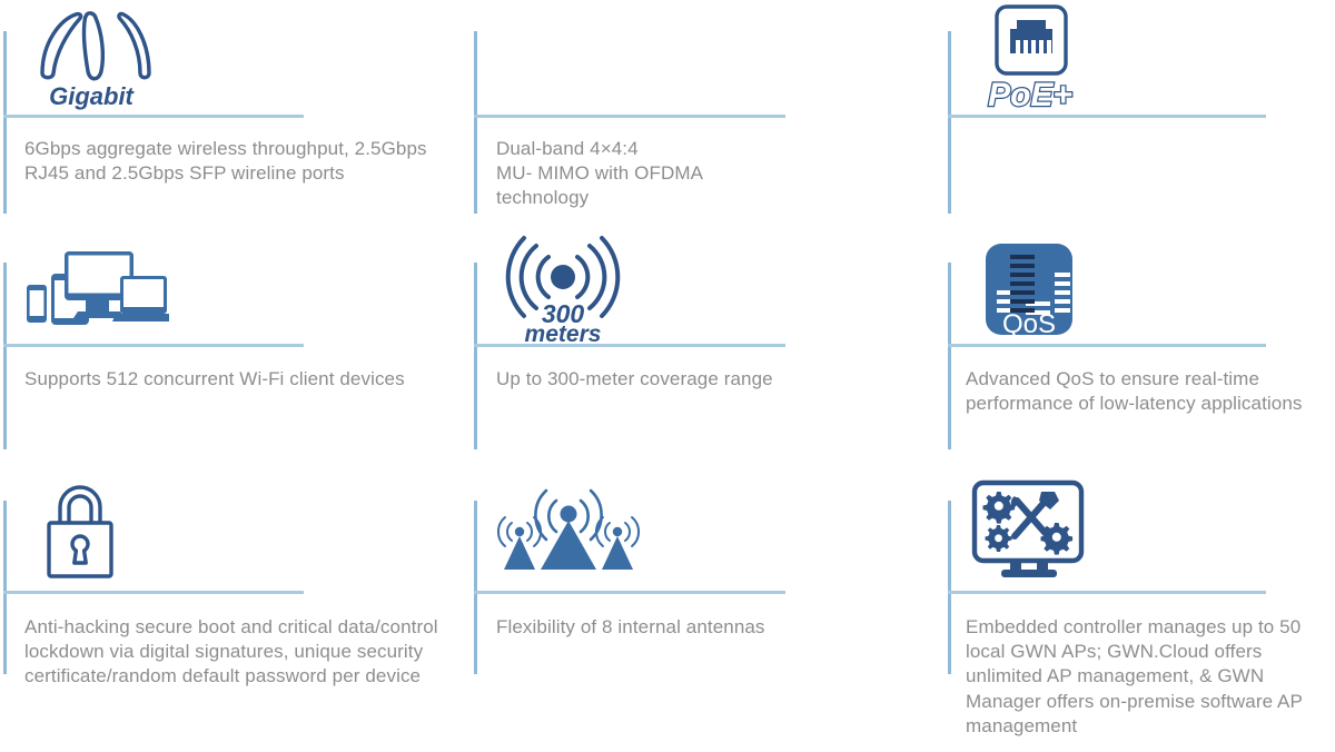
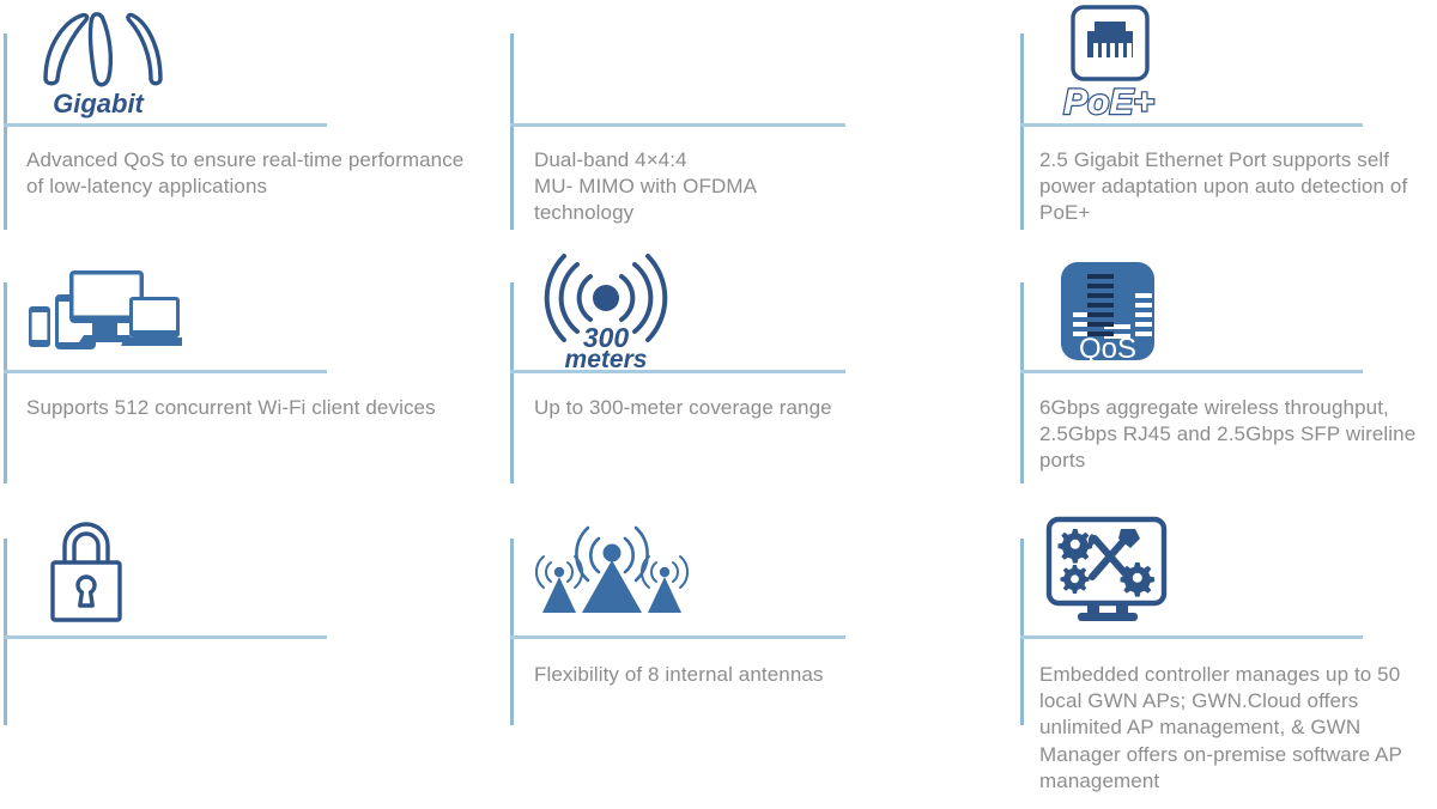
  Gigabit
- 6Gbps aggregate wireless throughput, 2.5Gbps RJ45 and 2.5Gbps SFP wireline ports
+ Advanced QoS to ensure real-time performance of low-latency applications
  Dual-band 4×4:4
  MU- MIMO with OFDMA
  technology
  PoE+
+ 2.5 Gigabit Ethernet Port supports self power adaptation upon auto detection of PoE+
  Supports 512 concurrent Wi-Fi client devices
  300
  meters
  Up to 300-meter coverage range
  QoS
- Advanced QoS to ensure real-time performance of low-latency applications
+ 6Gbps aggregate wireless throughput, 2.5Gbps RJ45 and 2.5Gbps SFP wireline ports
- Anti-hacking secure boot and critical data/control lockdown via digital signatures, unique security certificate/random default password per device
  Flexibility of 8 internal antennas
  Embedded controller manages up to 50 local GWN APs; GWN.Cloud offers unlimited AP management, & GWN Manager offers on-premise software AP management
